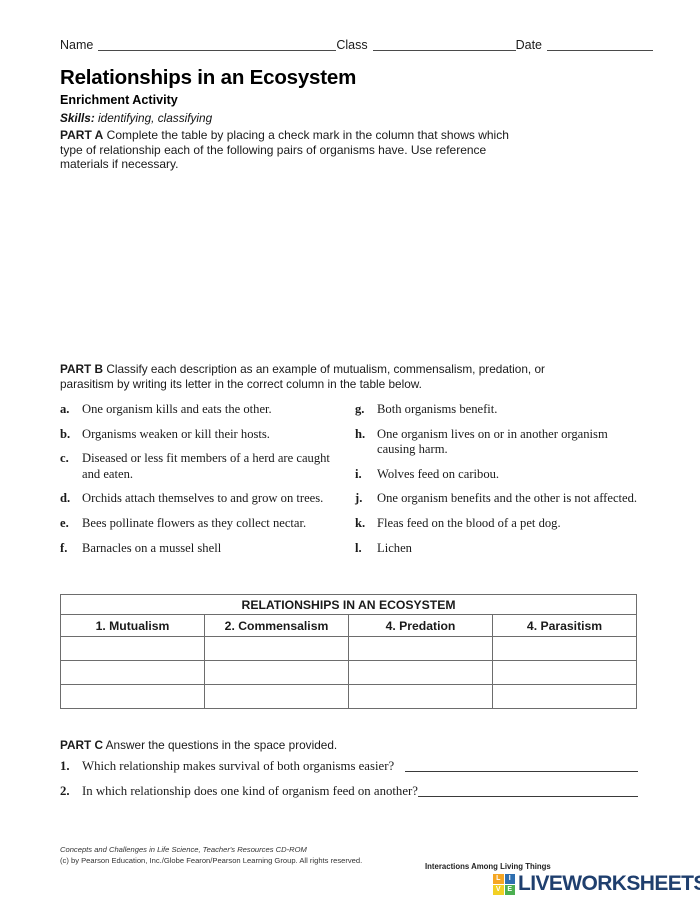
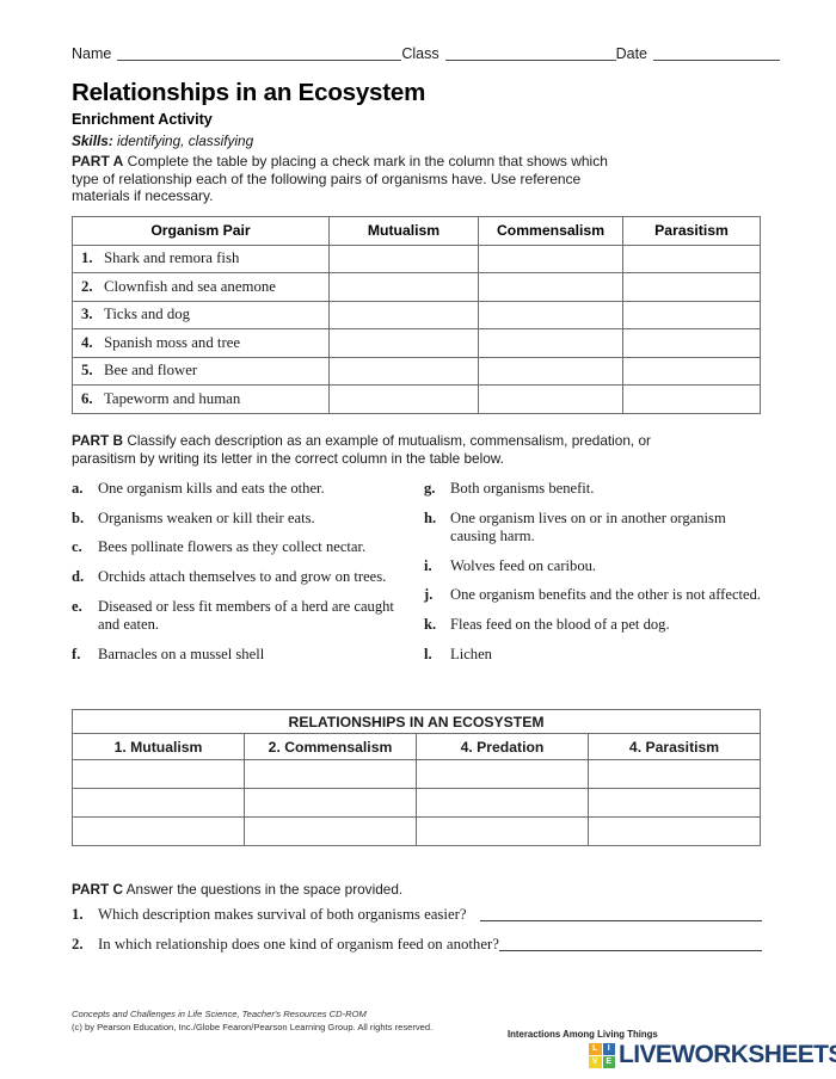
  Name
  Class
  Date
  Relationships in an Ecosystem
  Enrichment Activity
  Skills: identifying, classifying
  PART A Complete the table by placing a check mark in the column that shows which type of relationship each of the following pairs of organisms have. Use reference materials if necessary.
+ Organism Pair	Mutualism	Commensalism	Parasitism
+ 1. Shark and remora fish
+ 2. Clownfish and sea anemone
+ 3. Ticks and dog
+ 4. Spanish moss and tree
+ 5. Bee and flower
+ 6. Tapeworm and human
  PART B Classify each description as an example of mutualism, commensalism, predation, or parasitism by writing its letter in the correct column in the table below.
  a.
  One organism kills and eats the other.
  b.
- Organisms weaken or kill their hosts.
+ Organisms weaken or kill their eats.
  c.
- Diseased or less fit members of a herd are caught and eaten.
+ Bees pollinate flowers as they collect nectar.
  d.
  Orchids attach themselves to and grow on trees.
  e.
- Bees pollinate flowers as they collect nectar.
+ Diseased or less fit members of a herd are caught and eaten.
  f.
  Barnacles on a mussel shell
  g.
  Both organisms benefit.
  h.
  One organism lives on or in another organism causing harm.
  i.
  Wolves feed on caribou.
  j.
  One organism benefits and the other is not affected.
  k.
  Fleas feed on the blood of a pet dog.
  l.
  Lichen
  RELATIONSHIPS IN AN ECOSYSTEM
  1. Mutualism	2. Commensalism	4. Predation	4. Parasitism
  PART C Answer the questions in the space provided.
  1.
- Which relationship makes survival of both organisms easier?
+ Which description makes survival of both organisms easier?
  2.
  In which relationship does one kind of organism feed on another?
  Concepts and Challenges in Life Science, Teacher's Resources CD-ROM
  (c) by Pearson Education, Inc./Globe Fearon/Pearson Learning Group. All rights reserved.
  Interactions Among Living Things
  LIVEWORKSHEET
